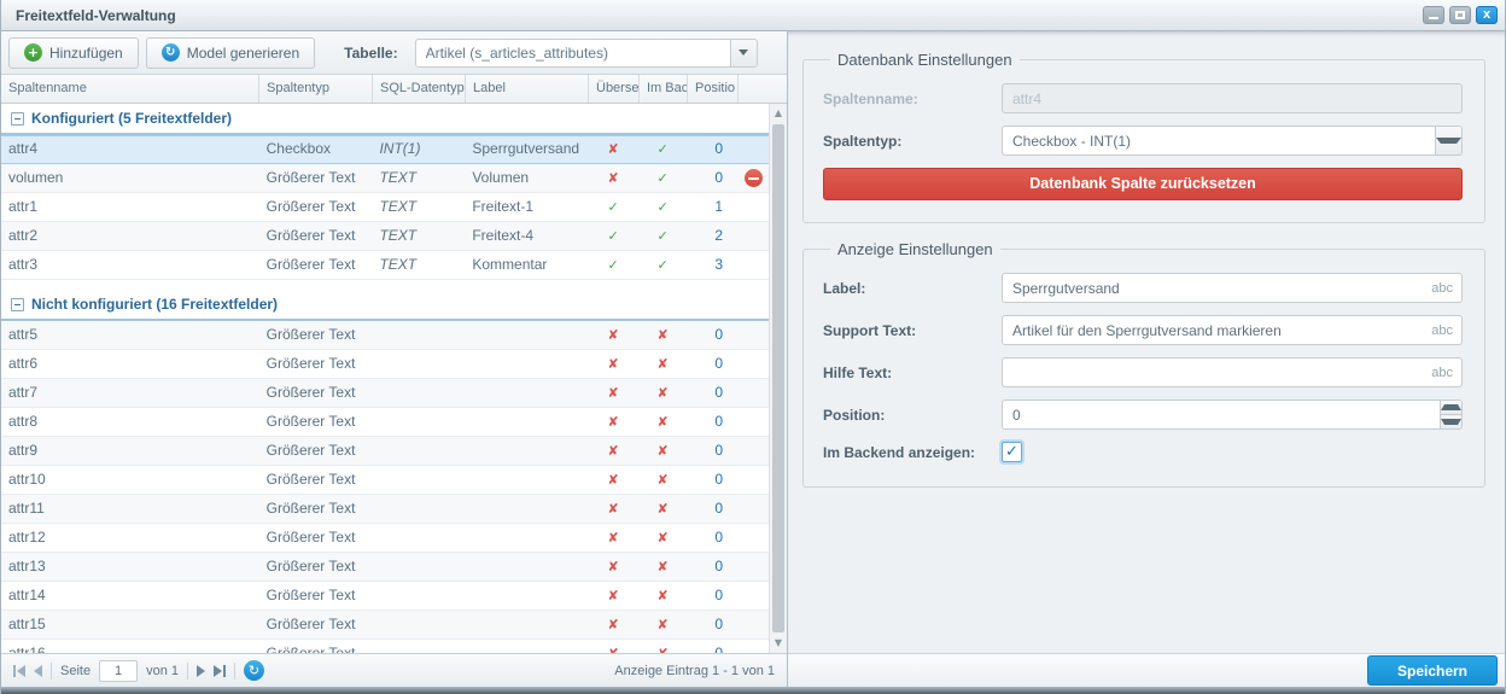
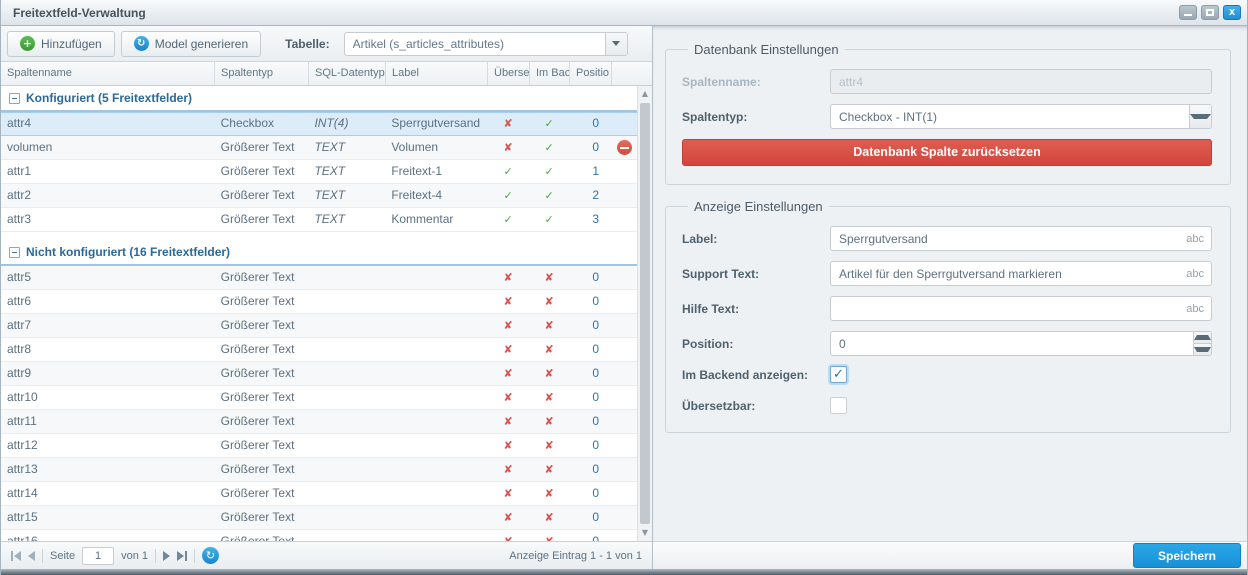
  Freitextfeld-Verwaltung
  x
  +
  Hinzufügen
  ↻
  Model generieren
  Tabelle:
  Artikel (s_articles_attributes)
  Spaltenname
  Spaltentyp
  SQL-Datentyp
  Label
  Überse
  Im Bac
  Positio
  Konfiguriert (5 Freitextfelder)
  attr4
  Checkbox
- INT(1)
+ INT(4)
  Sperrgutversand
  ✘
  ✓
  0
  volumen
  Größerer Text
  TEXT
  Volumen
  ✘
  ✓
  0
  attr1
  Größerer Text
  TEXT
  Freitext-1
  ✓
  ✓
  1
  attr2
  Größerer Text
  TEXT
  Freitext-4
  ✓
  ✓
  2
  attr3
  Größerer Text
  TEXT
  Kommentar
  ✓
  ✓
  3
  Nicht konfiguriert (16 Freitextfelder)
  attr5
  Größerer Text
  ✘
  ✘
  0
  attr6
  Größerer Text
  ✘
  ✘
  0
  attr7
  Größerer Text
  ✘
  ✘
  0
  attr8
  Größerer Text
  ✘
  ✘
  0
  attr9
  Größerer Text
  ✘
  ✘
  0
  attr10
  Größerer Text
  ✘
  ✘
  0
  attr11
  Größerer Text
  ✘
  ✘
  0
  attr12
  Größerer Text
  ✘
  ✘
  0
  attr13
  Größerer Text
  ✘
  ✘
  0
  attr14
  Größerer Text
  ✘
  ✘
  0
  attr15
  Größerer Text
  ✘
  ✘
  0
  ▲
  ▼
  Seite
  1
  von 1
  ↻
  Anzeige Eintrag 1 - 1 von 1
  Datenbank Einstellungen
  Spaltenname:
  attr4
  Spaltentyp:
  Checkbox - INT(1)
  Datenbank Spalte zurücksetzen
  Anzeige Einstellungen
  Label:
  Sperrgutversand
  abc
  Support Text:
  Artikel für den Sperrgutversand markieren
  abc
  Hilfe Text:
  abc
  Position:
  0
  Im Backend anzeigen:
+ Übersetzbar:
  Speichern
